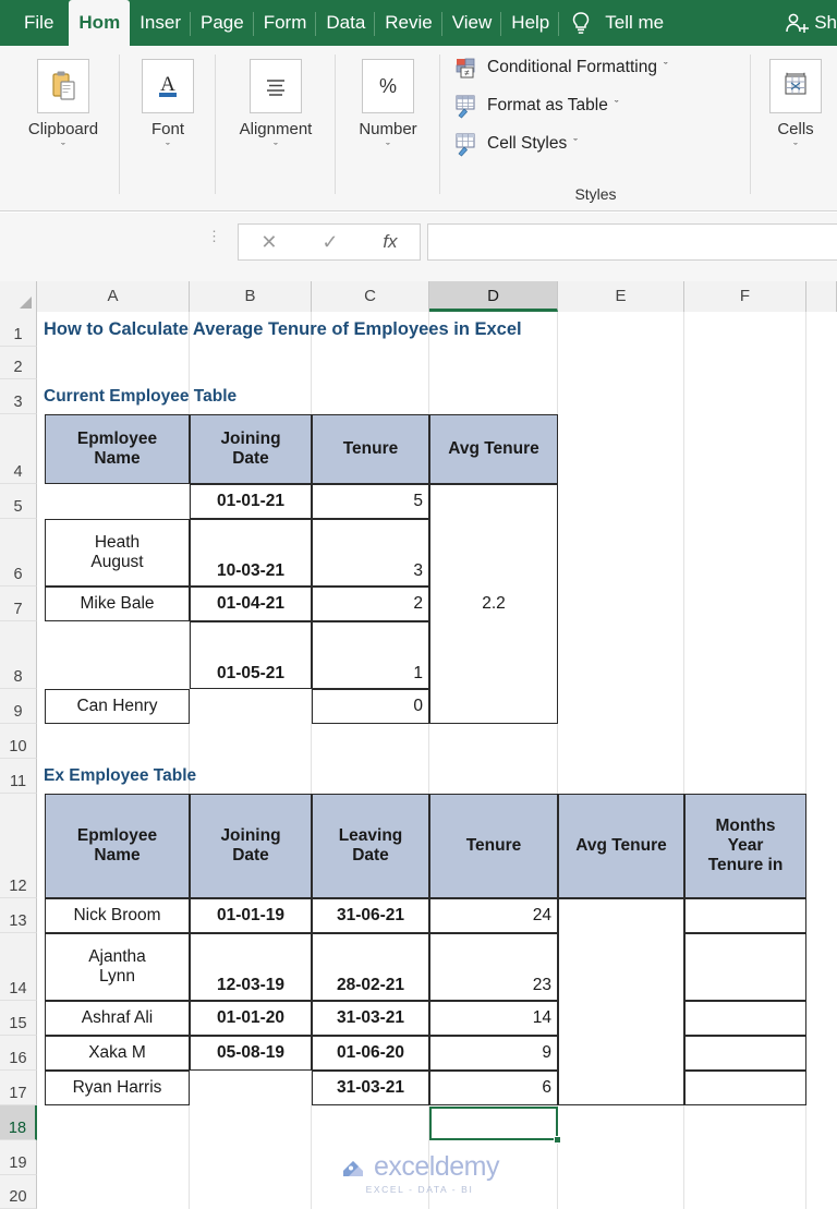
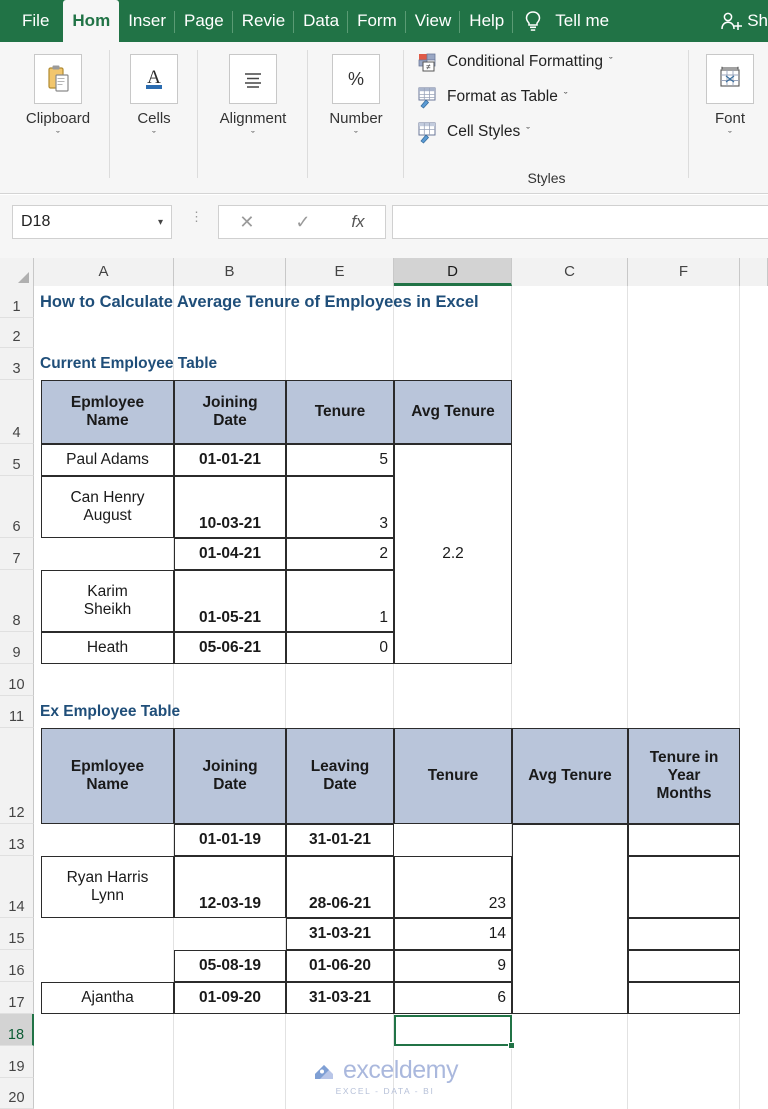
  File
  Hom
  Inser
  Page
- Form
+ Revie
  Data
- Revie
+ Form
  View
  Help
  Tell me
  Sh
  Clipboard
  ˇ
  A
- Font
+ Cells
  ˇ
  Alignment
  ˇ
  %
  Number
  ˇ
  ≠
  Conditional Formatting
  ˇ
  Format as Table
  ˇ
  Cell Styles
  ˇ
  Styles
- Cells
+ Font
  ˇ
+ D18
+ ▾
  ⋮
  ✕
  ✓
  fx
  A
  B
- C
+ E
  D
- E
+ C
  F
  1
  2
  3
  4
  5
  6
  7
  8
  9
  10
  11
  12
  13
  14
  15
  16
  17
  18
  19
  20
  How to Calculate Average Tenure of Employees in Excel
  Current Employee Table
  Epmloyee
  Name
  Joining
  Date
  Tenure
  Avg Tenure
+ Paul Adams
  01-01-21
  5
- Heath
+ Can Henry
  August
  10-03-21
  3
- Mike Bale
  01-04-21
  2
+ Karim
+ Sheikh
  01-05-21
  1
- Can Henry
+ Heath
+ 05-06-21
  0
  2.2
  Ex Employee Table
  Epmloyee
  Name
  Joining
  Date
  Leaving
  Date
  Tenure
  Avg Tenure
- Months
+ Tenure in
  Year
- Tenure in
+ Months
- Nick Broom
  01-01-19
- 31-06-21
+ 31-01-21
- 24
- Ajantha
+ Ryan Harris
  Lynn
  12-03-19
- 28-02-21
+ 28-06-21
  23
- Ashraf Ali
- 01-01-20
  31-03-21
  14
- Xaka M
  05-08-19
  01-06-20
  9
- Ryan Harris
+ Ajantha
+ 01-09-20
  31-03-21
  6
  exceldemy
  EXCEL - DATA - BI
